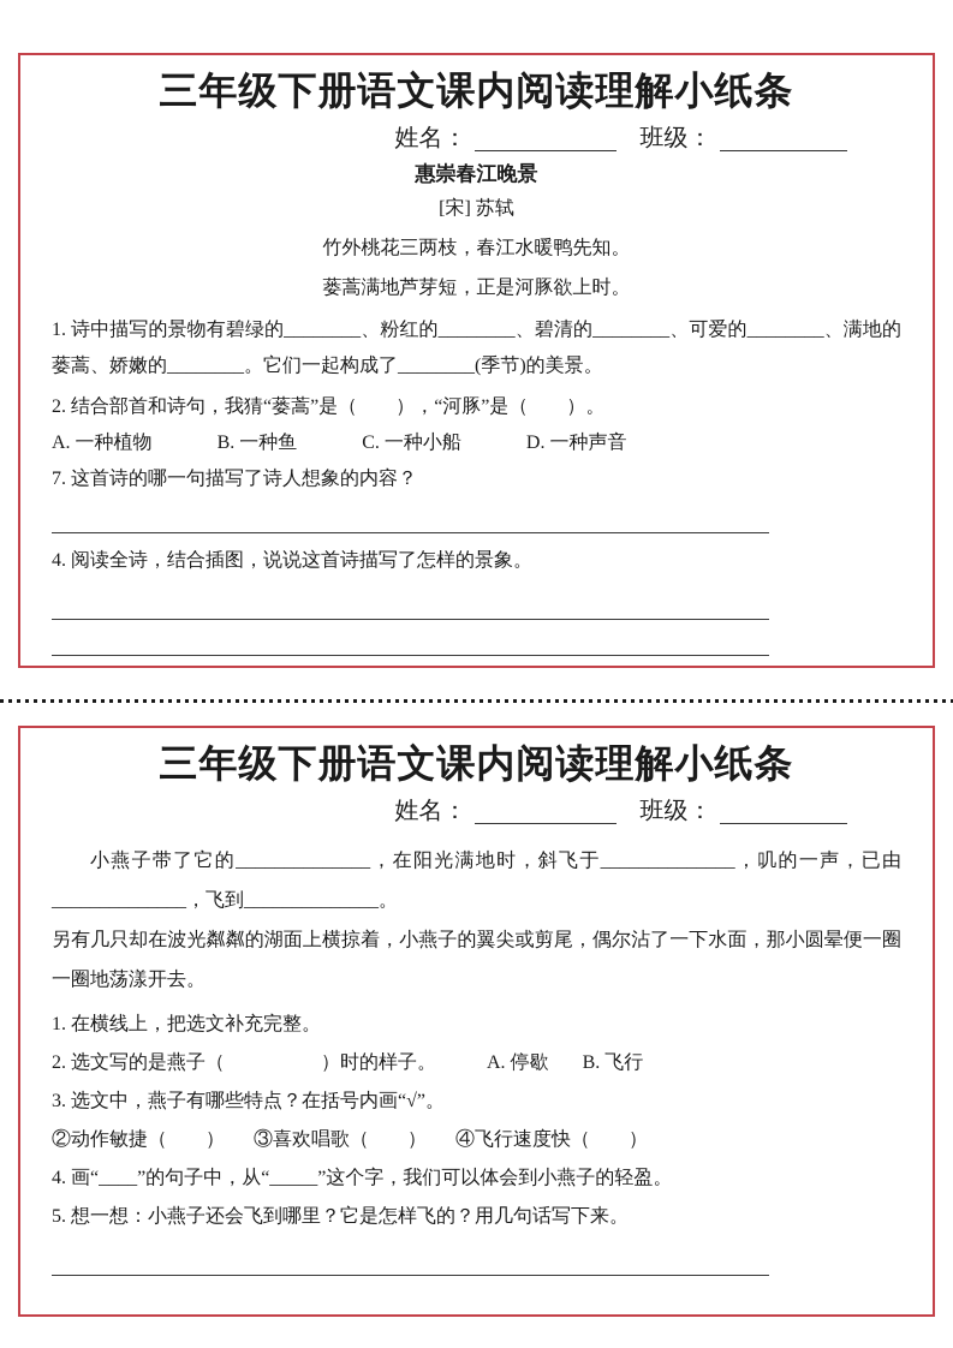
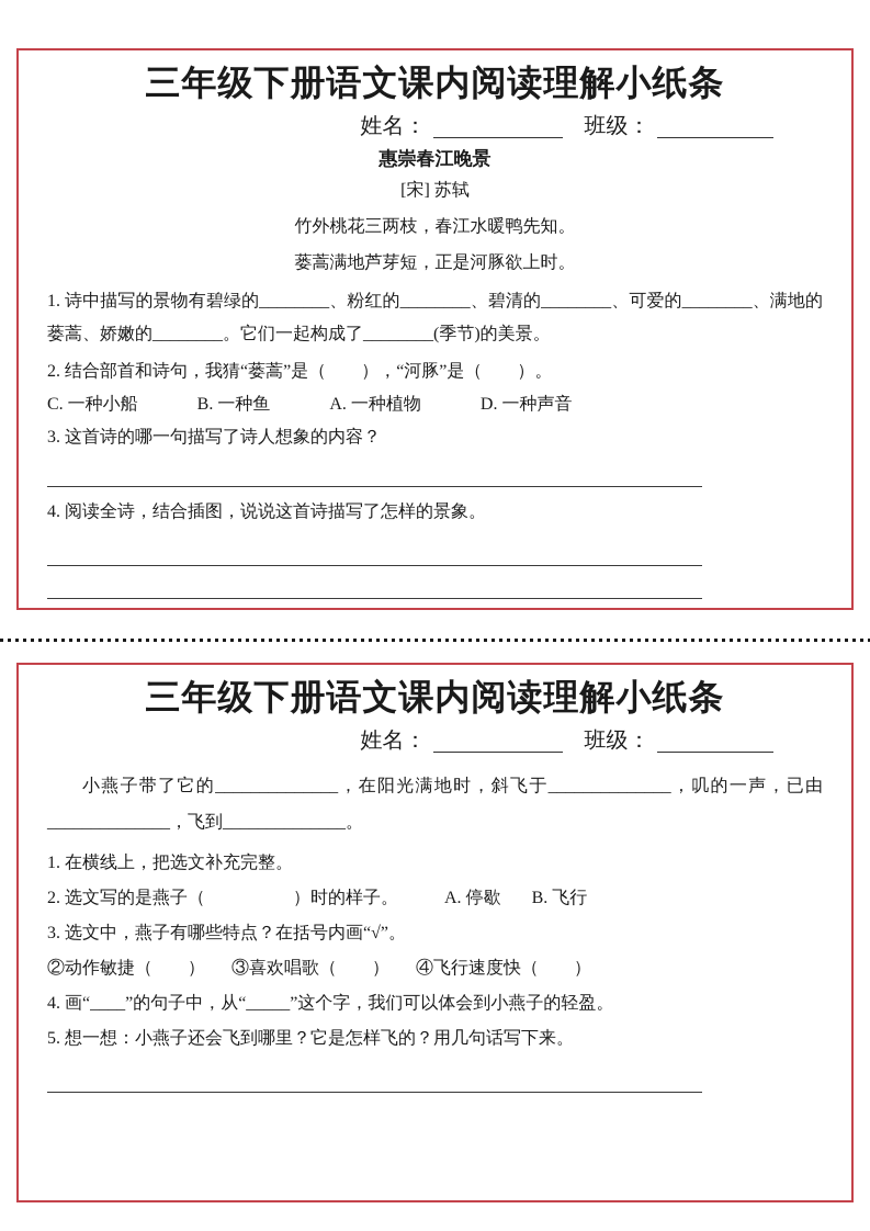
  三年级下册语文课内阅读理解小纸条
  姓名：
  班级：
  惠崇春江晚景
  [宋] 苏轼
  竹外桃花三两枝，春江水暖鸭先知。
  蒌蒿满地芦芽短，正是河豚欲上时。
  1. 诗中描写的景物有碧绿的________、粉红的________、碧清的________、可爱的________、满地的蒌蒿、娇嫩的________。它们一起构成了________(季节)的美景。
  2. 结合部首和诗句，我猜“蒌蒿”是（ ），“河豚”是（ ）。
- A. 一种植物
+ C. 一种小船
  B. 一种鱼
- C. 一种小船
+ A. 一种植物
  D. 一种声音
- 7. 这首诗的哪一句描写了诗人想象的内容？
+ 3. 这首诗的哪一句描写了诗人想象的内容？
  4. 阅读全诗，结合插图，说说这首诗描写了怎样的景象。
  三年级下册语文课内阅读理解小纸条
  姓名：
  班级：
  小燕子带了它的______________，在阳光满地时，斜飞于______________，叽的一声，已由______________，飞到______________。
- 另有几只却在波光粼粼的湖面上横掠着，小燕子的翼尖或剪尾，偶尔沾了一下水面，那小圆晕便一圈一圈地荡漾开去。
  1. 在横线上，把选文补充完整。
  2. 选文写的是燕子（ ）时的样子。
  A. 停歇
  B. 飞行
  3. 选文中，燕子有哪些特点？在括号内画“√”。
  ②动作敏捷（ ）
  ③喜欢唱歌（ ）
  ④飞行速度快（ ）
  4. 画“____”的句子中，从“_____”这个字，我们可以体会到小燕子的轻盈。
  5. 想一想：小燕子还会飞到哪里？它是怎样飞的？用几句话写下来。
